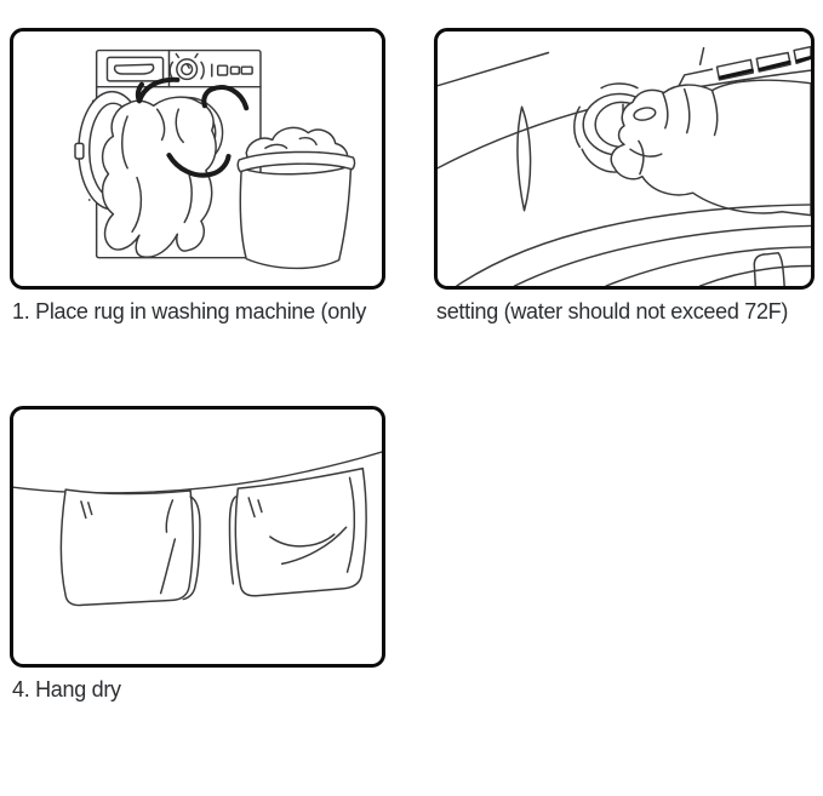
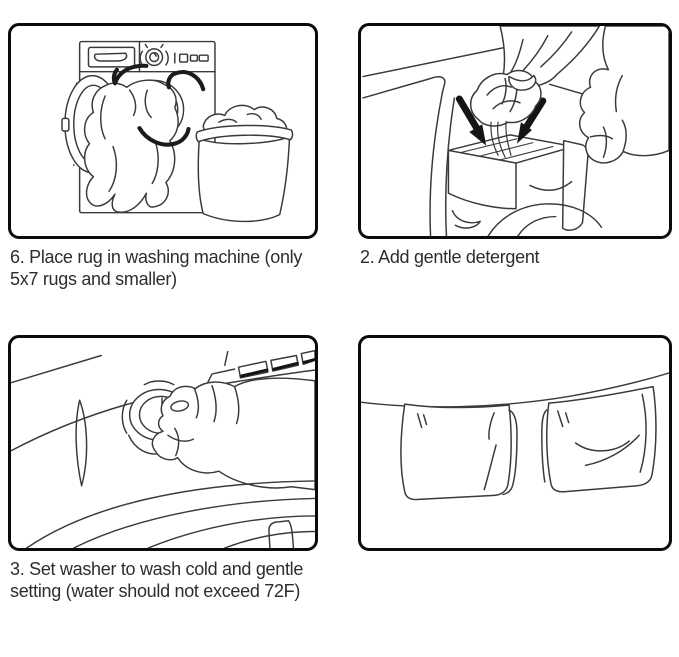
- 1. Place rug in washing machine (only
+ 6. Place rug in washing machine (only
+ 5x7 rugs and smaller)
+ 2. Add gentle detergent
+ 3. Set washer to wash cold and gentle
  setting (water should not exceed 72F)
- 4. Hang dry
